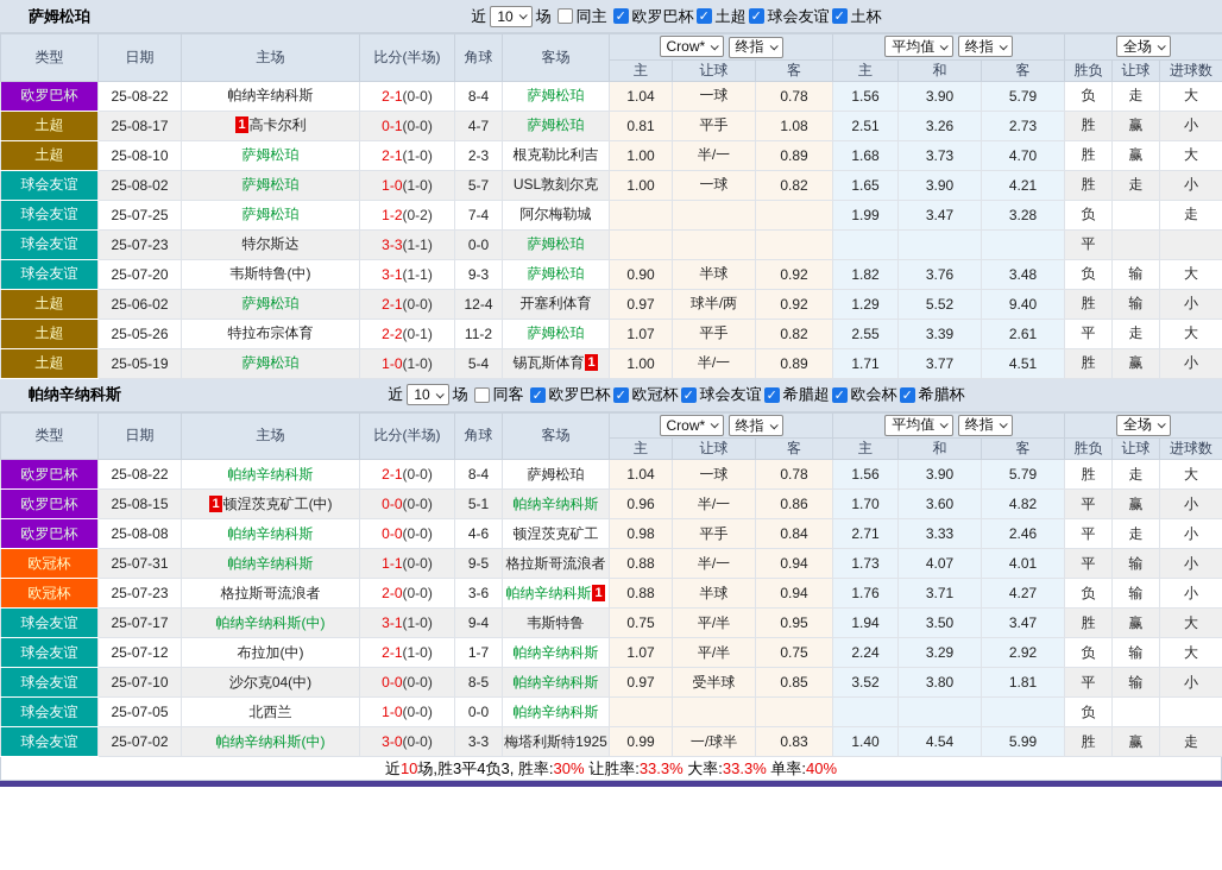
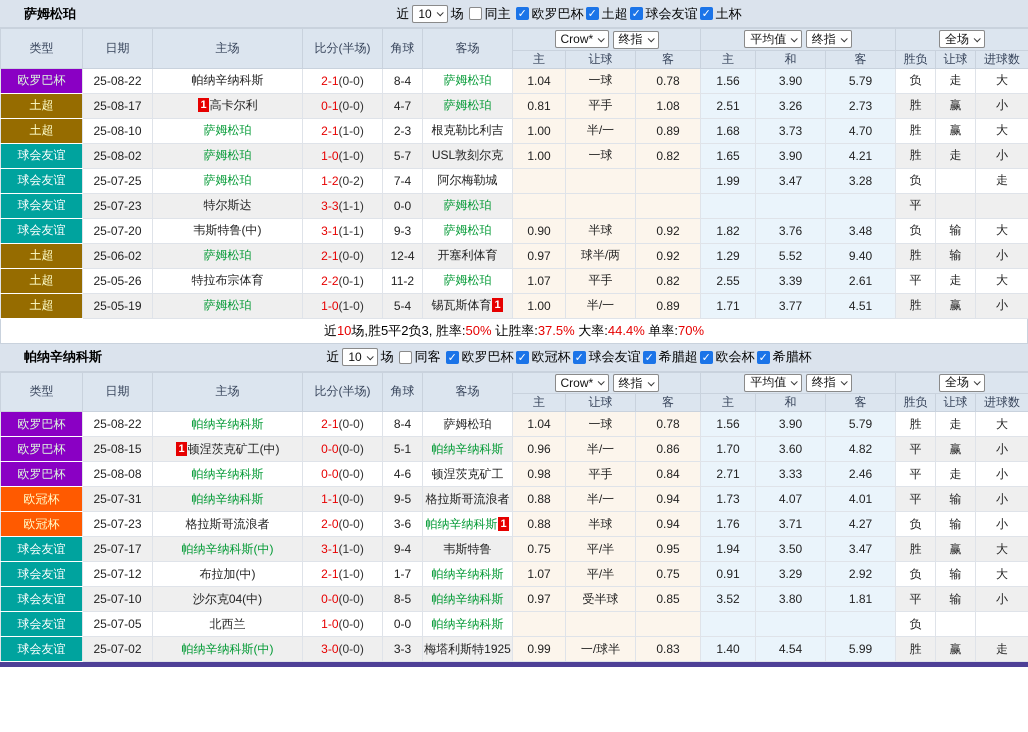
  萨姆松珀
  近
  10
  场
  同主
  欧罗巴杯
  土超
  球会友谊
  土杯
  类型	日期	主场	比分(半场)	角球	客场	Crow* 终指	平均值 终指	全场
  主	让球	客	主	和	客	胜负	让球	进球数
  欧罗巴杯	25-08-22	帕纳辛纳科斯	2-1(0-0)	8-4	萨姆松珀	1.04	一球	0.78	1.56	3.90	5.79	负	走	大
  土超	25-08-17	1 高卡尔利	0-1(0-0)	4-7	萨姆松珀	0.81	平手	1.08	2.51	3.26	2.73	胜	赢	小
  土超	25-08-10	萨姆松珀	2-1(1-0)	2-3	根克勒比利吉	1.00	半/一	0.89	1.68	3.73	4.70	胜	赢	大
  球会友谊	25-08-02	萨姆松珀	1-0(1-0)	5-7	USL敦刻尔克	1.00	一球	0.82	1.65	3.90	4.21	胜	走	小
  球会友谊	25-07-25	萨姆松珀	1-2(0-2)	7-4	阿尔梅勒城				1.99	3.47	3.28	负		走
  球会友谊	25-07-23	特尔斯达	3-3(1-1)	0-0	萨姆松珀							平
  球会友谊	25-07-20	韦斯特鲁(中)	3-1(1-1)	9-3	萨姆松珀	0.90	半球	0.92	1.82	3.76	3.48	负	输	大
  土超	25-06-02	萨姆松珀	2-1(0-0)	12-4	开塞利体育	0.97	球半/两	0.92	1.29	5.52	9.40	胜	输	小
  土超	25-05-26	特拉布宗体育	2-2(0-1)	11-2	萨姆松珀	1.07	平手	0.82	2.55	3.39	2.61	平	走	大
  土超	25-05-19	萨姆松珀	1-0(1-0)	5-4	锡瓦斯体育 1	1.00	半/一	0.89	1.71	3.77	4.51	胜	赢	小
+ 近10场,胜5平2负3, 胜率:50% 让胜率:37.5% 大率:44.4% 单率:70%
  帕纳辛纳科斯
  近
  10
  场
  同客
  欧罗巴杯
  欧冠杯
  球会友谊
  希腊超
  欧会杯
  希腊杯
  类型	日期	主场	比分(半场)	角球	客场	Crow* 终指	平均值 终指	全场
  主	让球	客	主	和	客	胜负	让球	进球数
  欧罗巴杯	25-08-22	帕纳辛纳科斯	2-1(0-0)	8-4	萨姆松珀	1.04	一球	0.78	1.56	3.90	5.79	胜	走	大
  欧罗巴杯	25-08-15	1 顿涅茨克矿工(中)	0-0(0-0)	5-1	帕纳辛纳科斯	0.96	半/一	0.86	1.70	3.60	4.82	平	赢	小
  欧罗巴杯	25-08-08	帕纳辛纳科斯	0-0(0-0)	4-6	顿涅茨克矿工	0.98	平手	0.84	2.71	3.33	2.46	平	走	小
  欧冠杯	25-07-31	帕纳辛纳科斯	1-1(0-0)	9-5	格拉斯哥流浪者	0.88	半/一	0.94	1.73	4.07	4.01	平	输	小
  欧冠杯	25-07-23	格拉斯哥流浪者	2-0(0-0)	3-6	帕纳辛纳科斯 1	0.88	半球	0.94	1.76	3.71	4.27	负	输	小
  球会友谊	25-07-17	帕纳辛纳科斯(中)	3-1(1-0)	9-4	韦斯特鲁	0.75	平/半	0.95	1.94	3.50	3.47	胜	赢	大
- 球会友谊	25-07-12	布拉加(中)	2-1(1-0)	1-7	帕纳辛纳科斯	1.07	平/半	0.75	2.24	3.29	2.92	负	输	大
+ 球会友谊	25-07-12	布拉加(中)	2-1(1-0)	1-7	帕纳辛纳科斯	1.07	平/半	0.75	0.91	3.29	2.92	负	输	大
  球会友谊	25-07-10	沙尔克04(中)	0-0(0-0)	8-5	帕纳辛纳科斯	0.97	受半球	0.85	3.52	3.80	1.81	平	输	小
  球会友谊	25-07-05	北西兰	1-0(0-0)	0-0	帕纳辛纳科斯							负
  球会友谊	25-07-02	帕纳辛纳科斯(中)	3-0(0-0)	3-3	梅塔利斯特1925	0.99	一/球半	0.83	1.40	4.54	5.99	胜	赢	走
- 近10场,胜3平4负3, 胜率:30% 让胜率:33.3% 大率:33.3% 单率:40%
